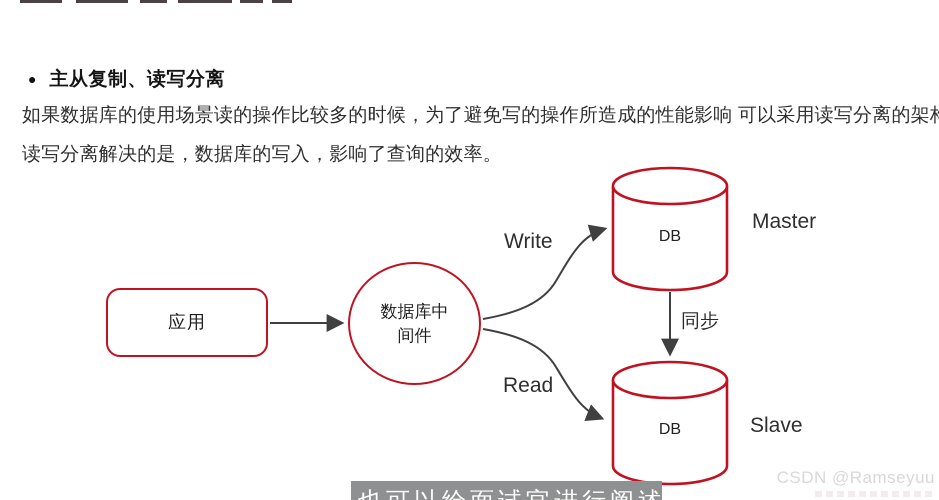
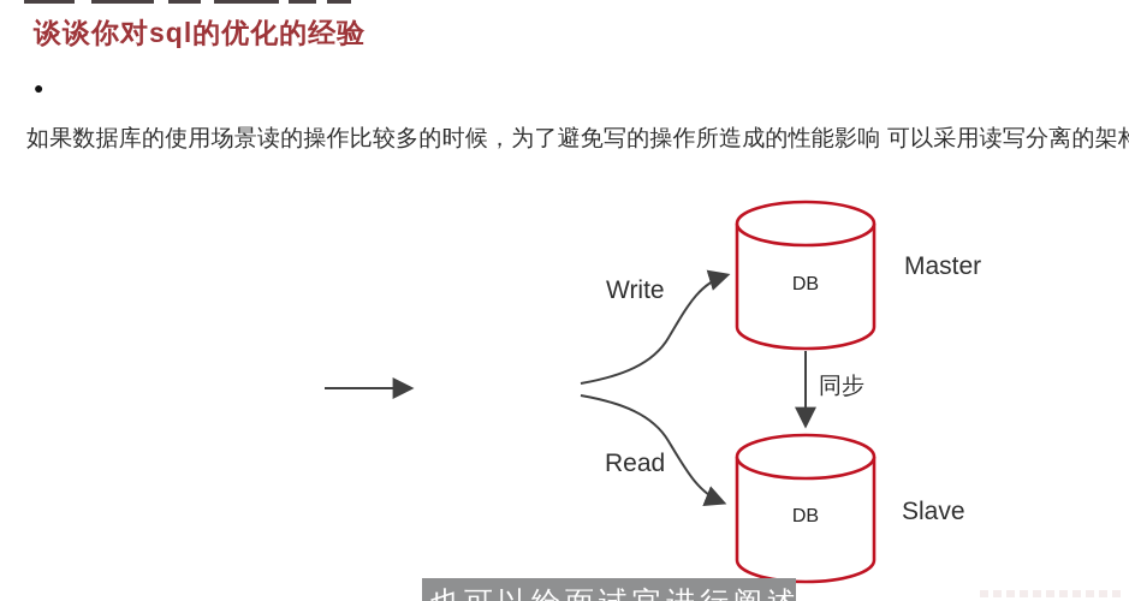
+ 谈谈你对sql的优化的经验
  ●
- 主从复制、读写分离
  如果数据库的使用场景读的操作比较多的时候，为了避免写的操作所造成的性能影响 可以采用读写分离的架
- 读写分离解决的是，数据库的写入，影响了查询的效率。
- 应用
- 数据库中
- 间件
  Write
  Read
  DB
  DB
  Master
  Slave
  同步
- CSDN @Ramseyuu
